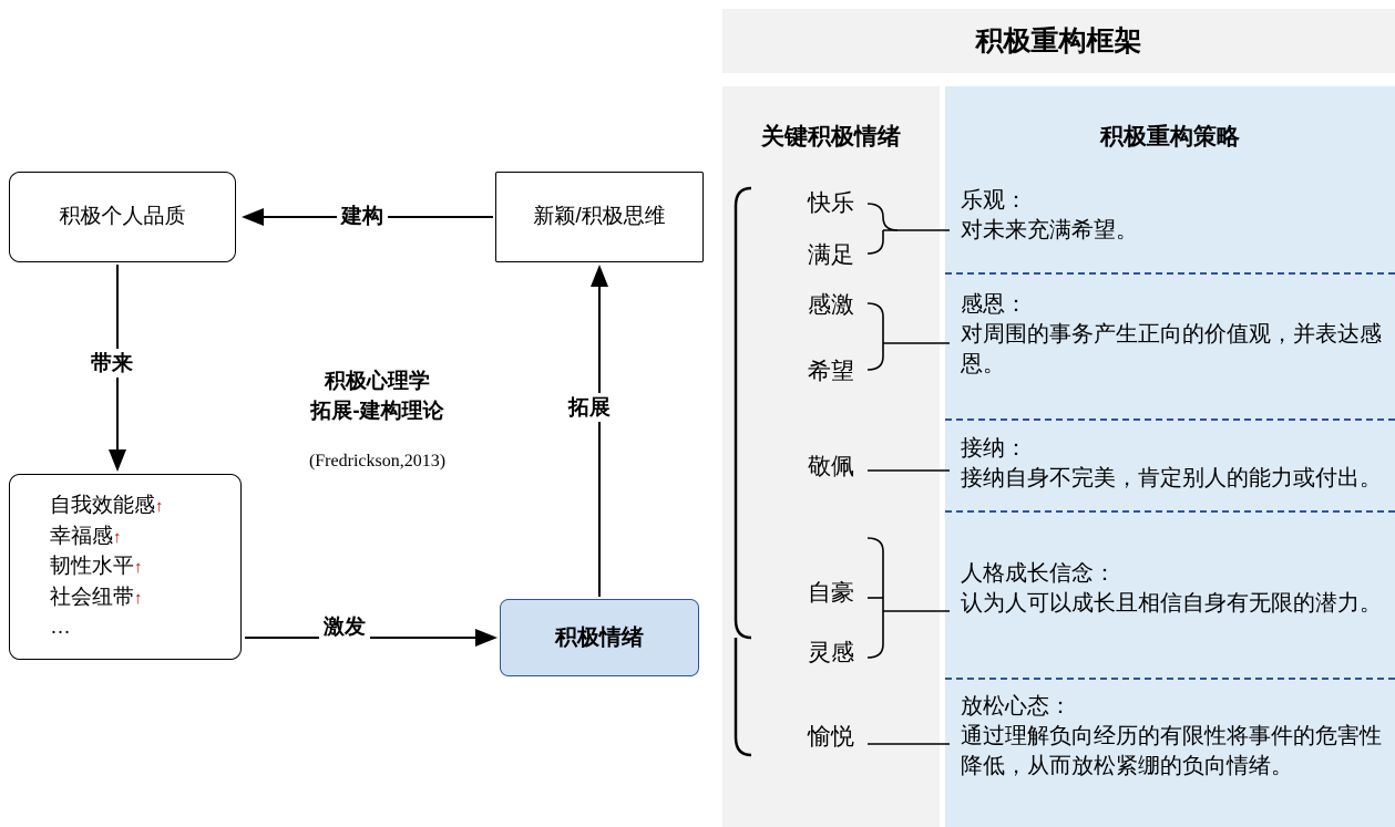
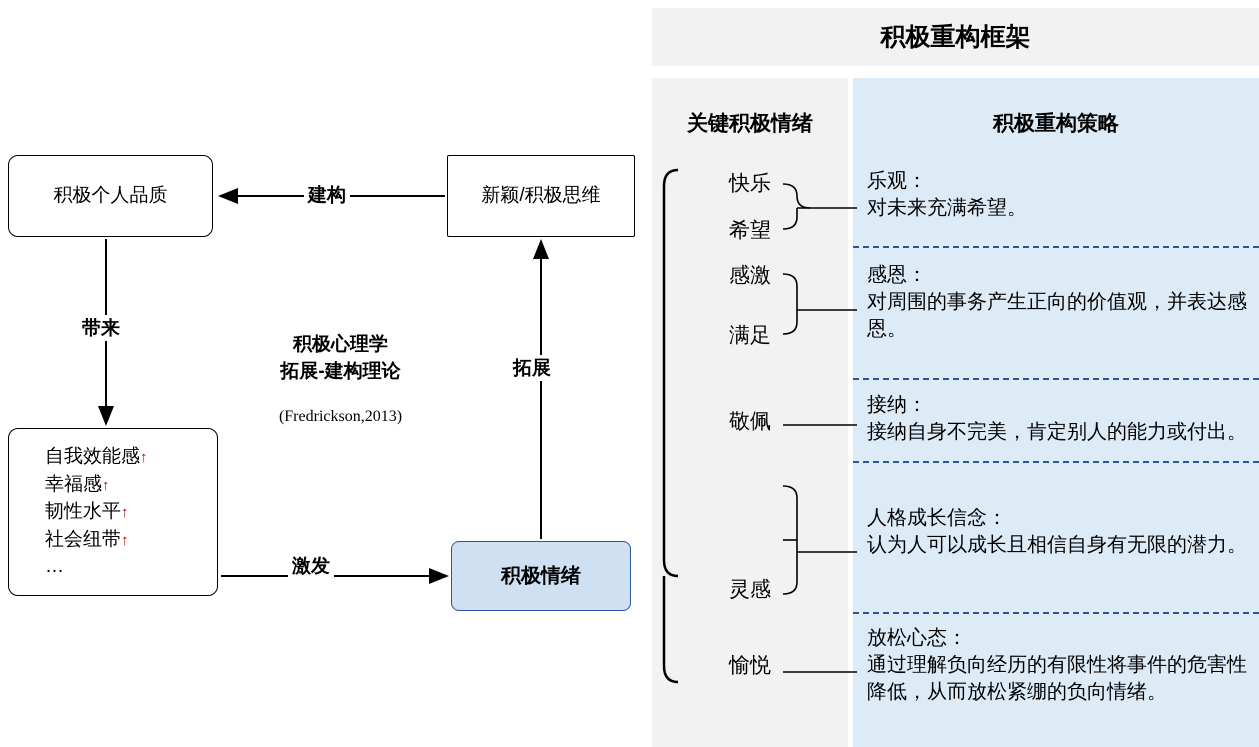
  积极个人品质
  新颖/积极思维
  自我效能感↑
  幸福感↑
  韧性水平↑
  社会纽带↑
  …
  积极情绪
  建构
  带来
  拓展
  激发
  积极心理学
  拓展-建构理论
  (Fredrickson,2013)
  积极重构框架
  关键积极情绪
  快乐
- 满足
+ 希望
  感激
- 希望
+ 满足
  敬佩
- 自豪
  灵感
  愉悦
  积极重构策略
  乐观：
  对未来充满希望。
  感恩：
  对周围的事务产生正向的价值观，并表达感恩。
  接纳：
  接纳自身不完美，肯定别人的能力或付出。
  人格成长信念：
  认为人可以成长且相信自身有无限的潜力。
  放松心态：
  通过理解负向经历的有限性将事件的危害性降低，从而放松紧绷的负向情绪。
